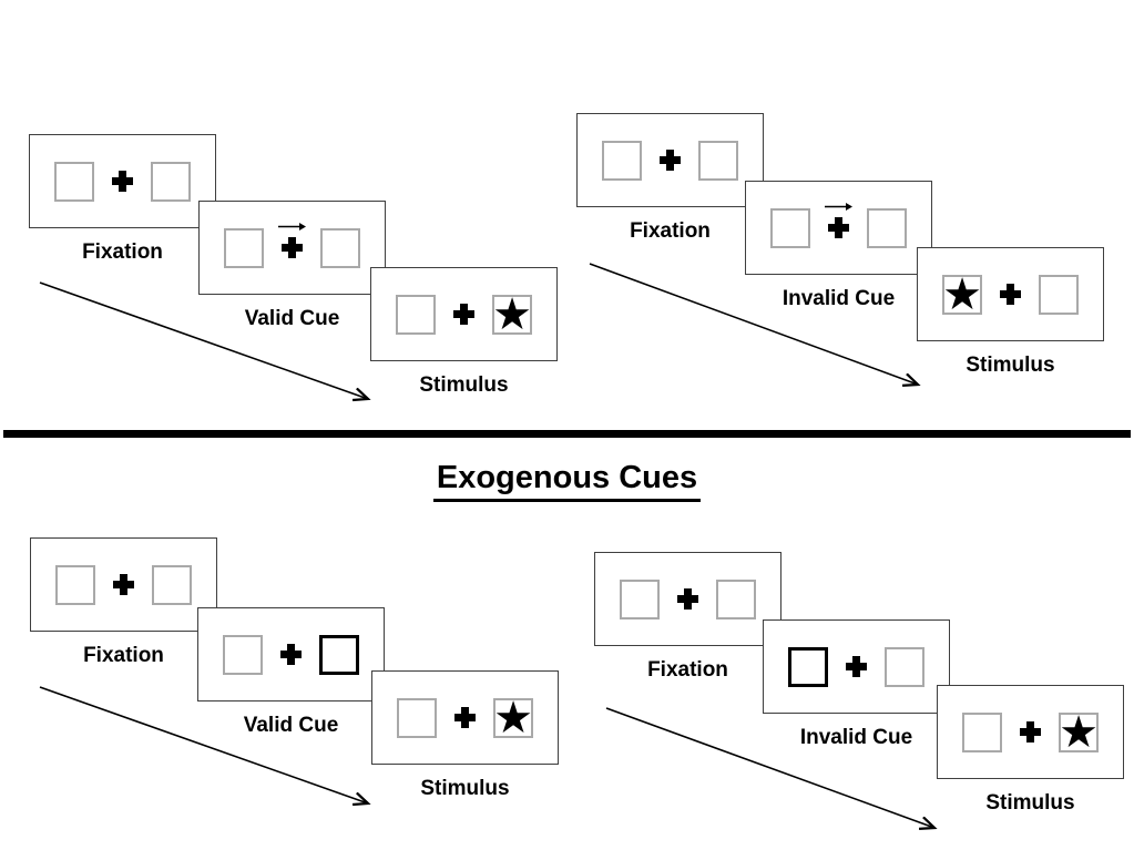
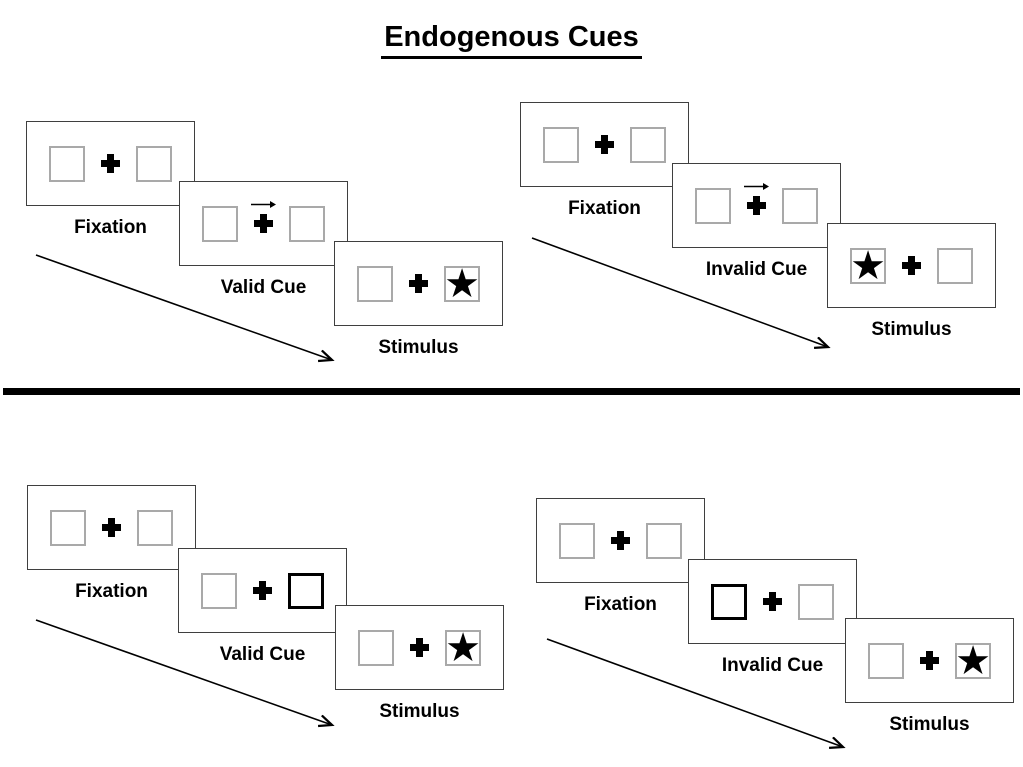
+ Endogenous Cues
  Fixation
  Valid Cue
  ★
  Stimulus
  Fixation
  Invalid Cue
  ★
  Stimulus
- Exogenous Cues
  Fixation
  Valid Cue
  ★
  Stimulus
  Fixation
  Invalid Cue
  ★
  Stimulus
